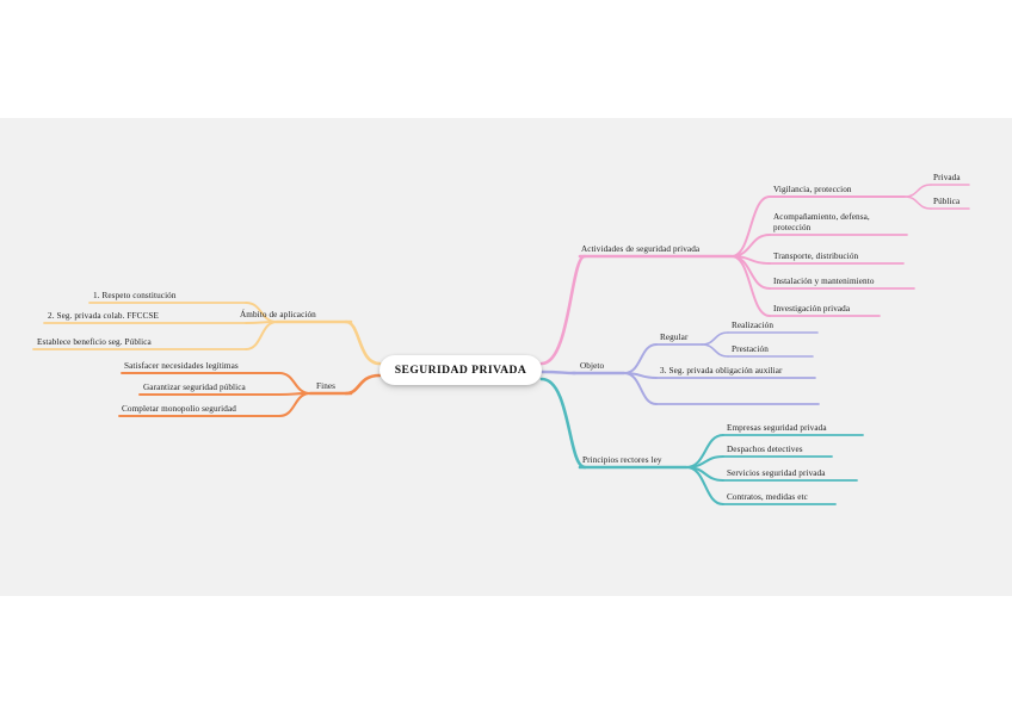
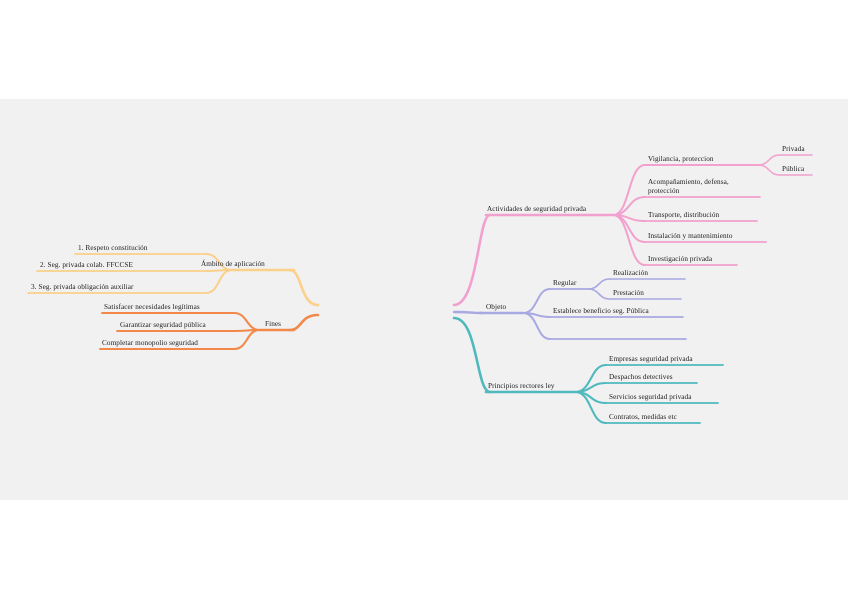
- SEGURIDAD PRIVADA
  Actividades de seguridad privada
  Vigilancia, proteccion
  Privada
  Pública
  Acompañamiento, defensa, protección
  Transporte, distribución
  Instalación y mantenimiento
  Investigación privada
  Objeto
  Regular
  Realización
  Prestación
- 3. Seg. privada obligación auxiliar
+ Establece beneficio seg. Pública
  Principios rectores ley
  Empresas seguridad privada
  Despachos detectives
  Servicios seguridad privada
  Contratos, medidas etc
  Ámbito de aplicación
  1. Respeto constitución
  2. Seg. privada colab. FFCCSE
- Establece beneficio seg. Pública
+ 3. Seg. privada obligación auxiliar
  Fines
  Satisfacer necesidades legítimas
  Garantizar seguridad pública
  Completar monopolio seguridad
